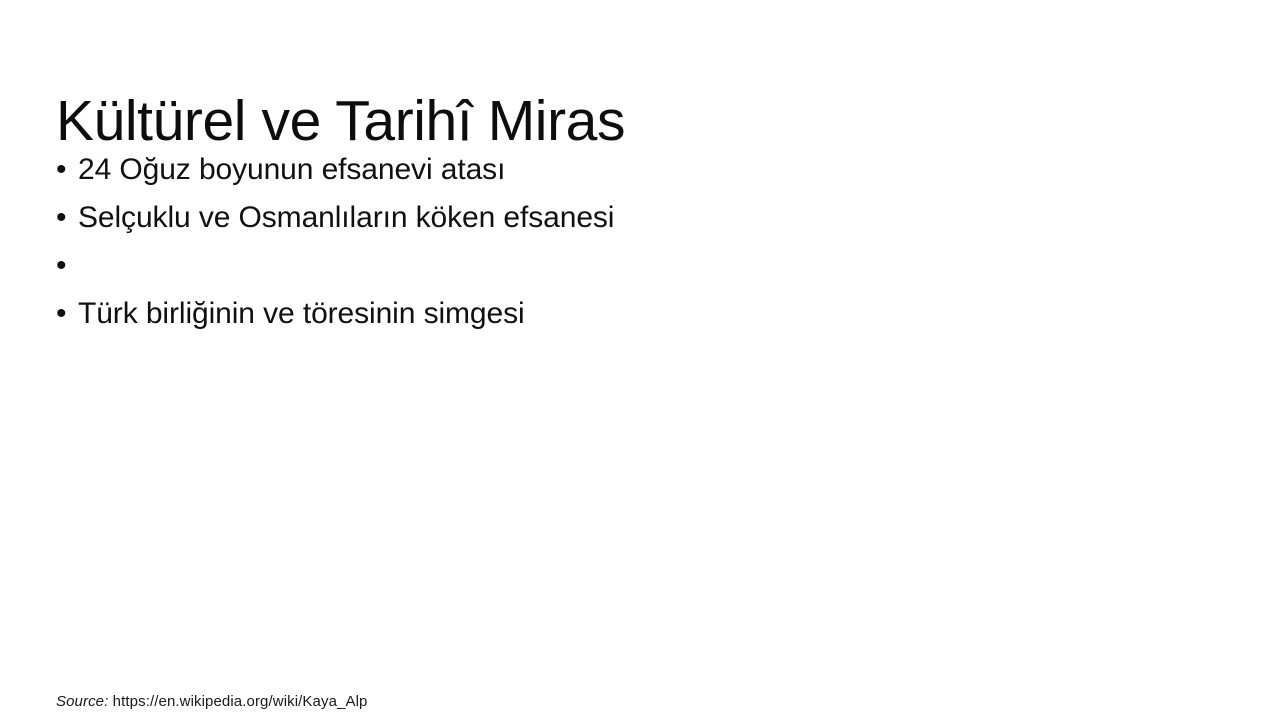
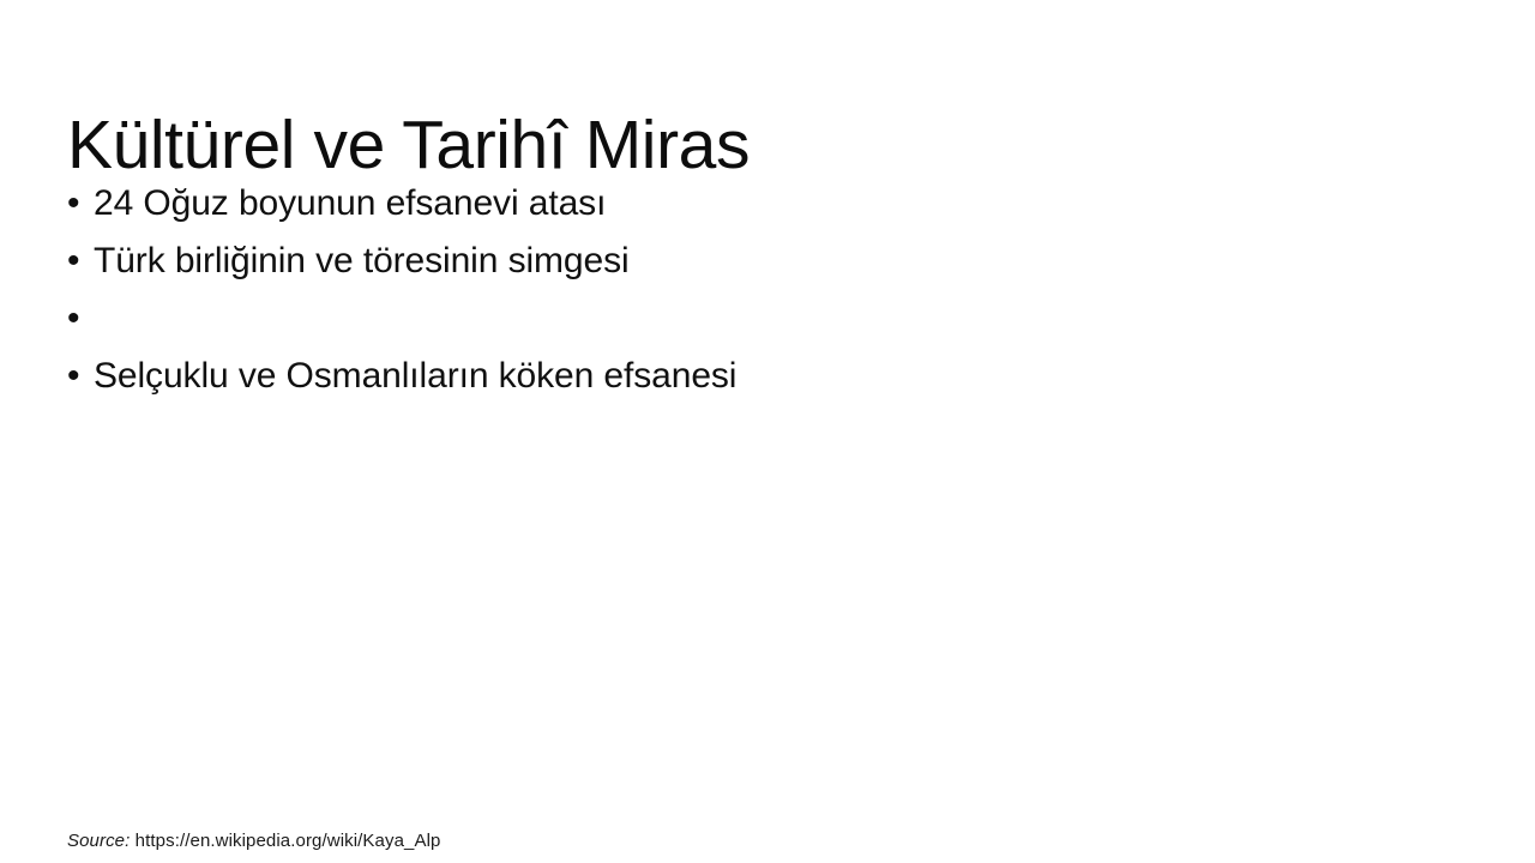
  Kültürel ve Tarihî Miras
  •
  24 Oğuz boyunun efsanevi atası
  •
- Selçuklu ve Osmanlıların köken efsanesi
+ Türk birliğinin ve töresinin simgesi
  •
  •
- Türk birliğinin ve töresinin simgesi
+ Selçuklu ve Osmanlıların köken efsanesi
  Source: https://en.wikipedia.org/wiki/Kaya_Alp
